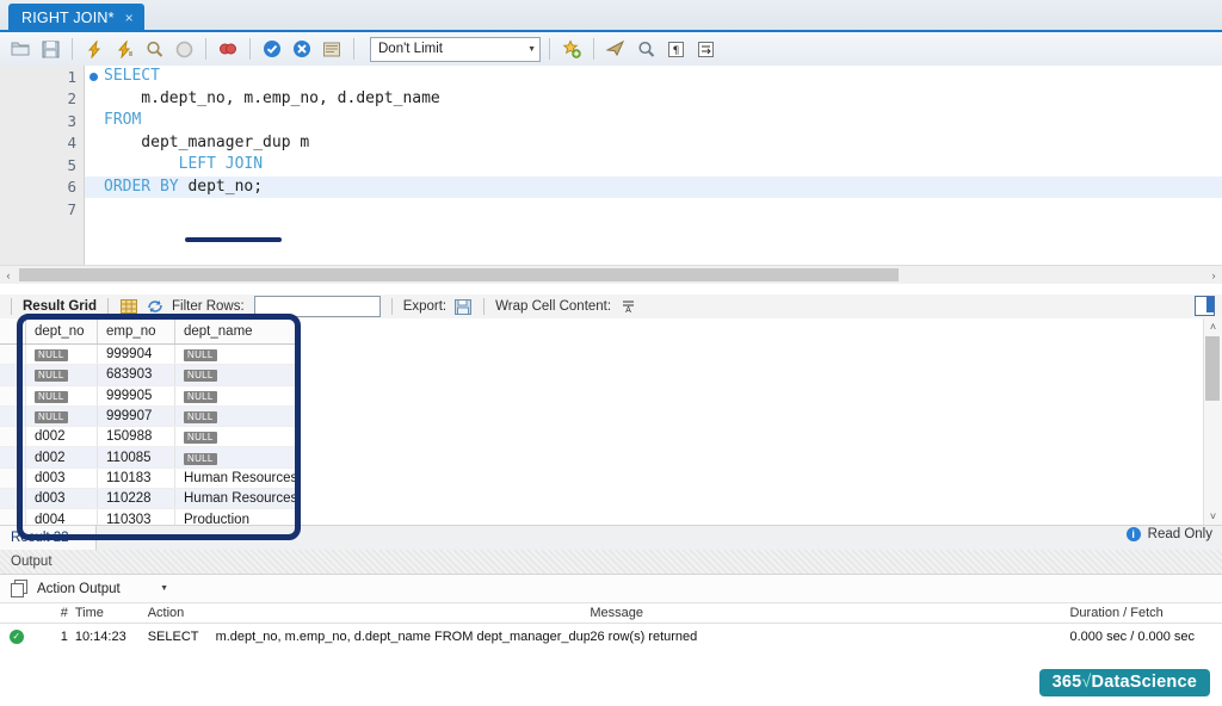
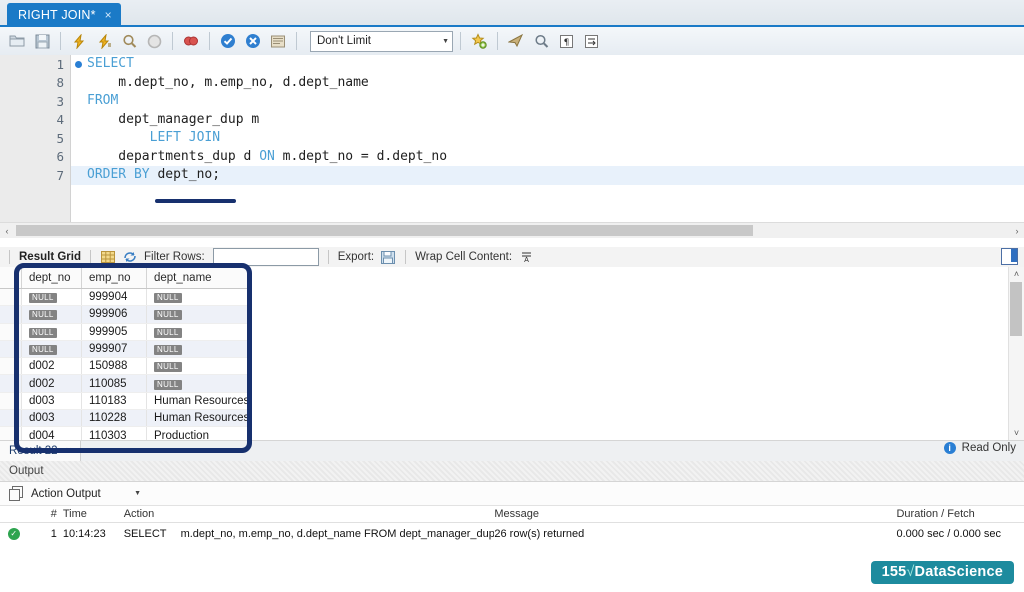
  RIGHT JOIN*
  ×
  Don't Limit
  ¶
  1
- 2
+ 8
  3
  4
  5
  6
  7
  SELECT
  m.dept_no, m.emp_no, d.dept_name
  FROM
  dept_manager_dup m
  LEFT JOIN
+ departments_dup d ON m.dept_no = d.dept_no
  ORDER BY dept_no;
  ‹
  ›
  Result Grid
  Filter Rows:
  Export:
  Wrap Cell Content:
  A
  	dept_no	emp_no	dept_name
  	NULL	999904	NULL
- 	NULL	683903	NULL
+ 	NULL	999906	NULL
  	NULL	999905	NULL
  	NULL	999907	NULL
  	d002	150988	NULL
  	d002	110085	NULL
  	d003	110183	Human Resources
  	d003	110228	Human Resources
  	d004	110303	Production
  ˄
  ˅
  Result 22
  ×
  i
  Read Only
  Output
  Action Output
  #
  Time
  Action
  Message
  Duration / Fetch
  ✓
  1
  10:14:23
  SELECT
  m.dept_no, m.emp_no, d.dept_name FROM dept_manager_dup
  26 row(s) returned
  0.000 sec / 0.000 sec
- 365√DataScience
+ 155√DataScience
